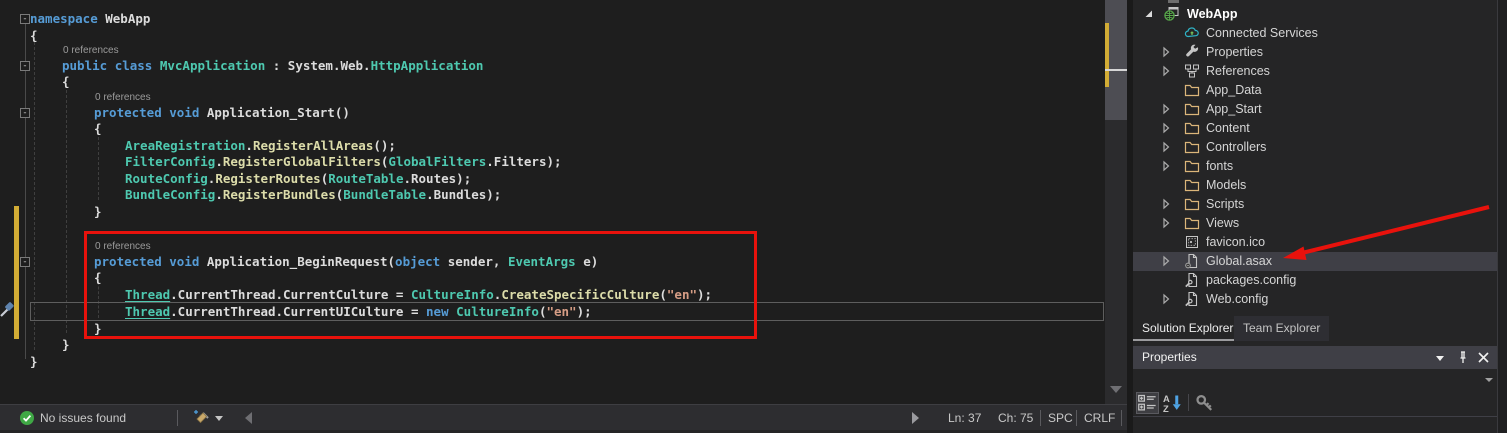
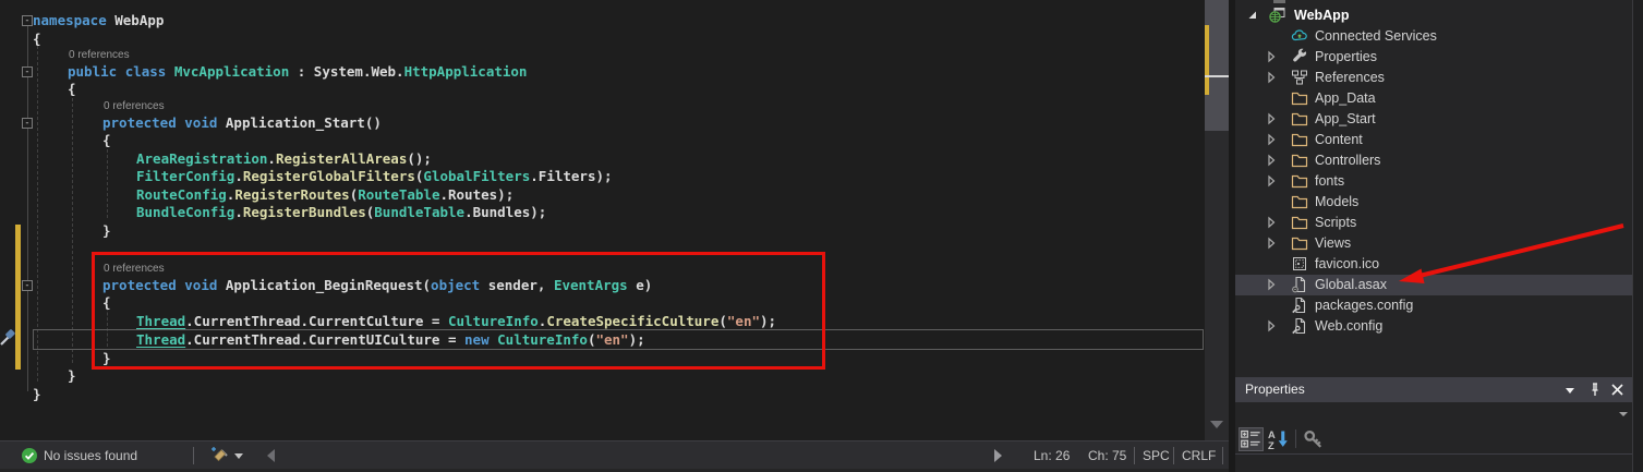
  namespace WebApp
  {
  0 references
  public class MvcApplication : System.Web.HttpApplication
  {
  0 references
  protected void Application_Start()
  {
  AreaRegistration.RegisterAllAreas();
  FilterConfig.RegisterGlobalFilters(GlobalFilters.Filters);
  RouteConfig.RegisterRoutes(RouteTable.Routes);
  BundleConfig.RegisterBundles(BundleTable.Bundles);
  }
  0 references
  protected void Application_BeginRequest(object sender, EventArgs e)
  {
  Thread.CurrentThread.CurrentCulture = CultureInfo.CreateSpecificCulture("en");
  Thread.CurrentThread.CurrentUICulture = new CultureInfo("en");
  }
  }
  }
  -
  -
  -
  -
  No issues found
- Ln: 37
+ Ln: 26
  Ch: 75
  SPC
  CRLF
  WebApp
  Connected Services
  Properties
  References
  App_Data
  App_Start
  Content
  Controllers
  fonts
  Models
  Scripts
  Views
  favicon.ico
  Global.asax
  packages.config
  Web.config
- Solution Explorer
- Team Explorer
  Properties
  A
  Z
